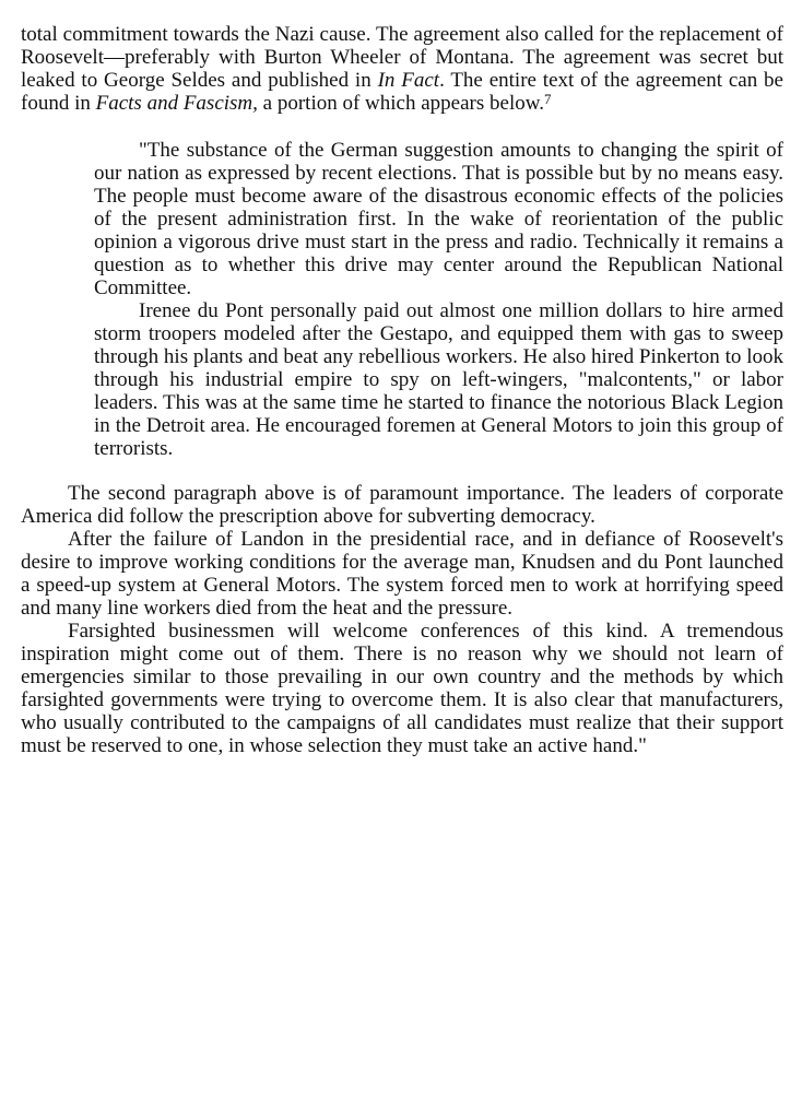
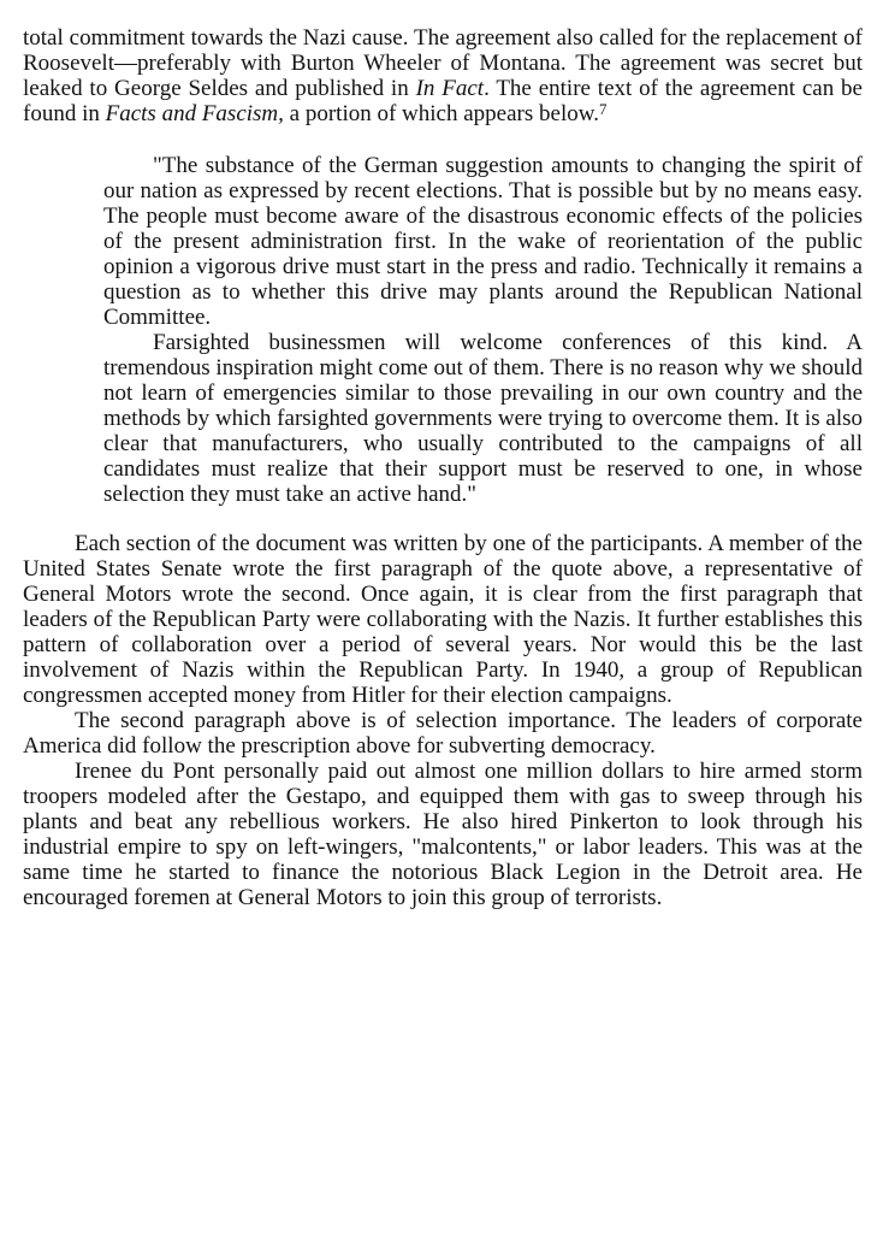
  total commitment towards the Nazi cause. The agreement also called for the replacement of Roosevelt—preferably with Burton Wheeler of Montana. The agreement was secret but leaked to George Seldes and published in In Fact. The entire text of the agreement can be found in Facts and Fascism, a portion of which appears below.7
- "The substance of the German suggestion amounts to changing the spirit of our nation as expressed by recent elections. That is possible but by no means easy. The people must become aware of the disastrous economic effects of the policies of the present administration first. In the wake of reorientation of the public opinion a vigorous drive must start in the press and radio. Technically it remains a question as to whether this drive may center around the Republican National Committee.
+ "The substance of the German suggestion amounts to changing the spirit of our nation as expressed by recent elections. That is possible but by no means easy. The people must become aware of the disastrous economic effects of the policies of the present administration first. In the wake of reorientation of the public opinion a vigorous drive must start in the press and radio. Technically it remains a question as to whether this drive may plants around the Republican National Committee.
- Irenee du Pont personally paid out almost one million dollars to hire armed storm troopers modeled after the Gestapo, and equipped them with gas to sweep through his plants and beat any rebellious workers. He also hired Pinkerton to look through his industrial empire to spy on left-wingers, "malcontents," or labor leaders. This was at the same time he started to finance the notorious Black Legion in the Detroit area. He encouraged foremen at General Motors to join this group of terrorists.
+ Farsighted businessmen will welcome conferences of this kind. A tremendous inspiration might come out of them. There is no reason why we should not learn of emergencies similar to those prevailing in our own country and the methods by which farsighted governments were trying to overcome them. It is also clear that manufacturers, who usually contributed to the campaigns of all candidates must realize that their support must be reserved to one, in whose selection they must take an active hand."
+ Each section of the document was written by one of the participants. A member of the United States Senate wrote the first paragraph of the quote above, a representative of General Motors wrote the second. Once again, it is clear from the first paragraph that leaders of the Republican Party were collaborating with the Nazis. It further establishes this pattern of collaboration over a period of several years. Nor would this be the last involvement of Nazis within the Republican Party. In 1940, a group of Republican congressmen accepted money from Hitler for their election campaigns.
- The second paragraph above is of paramount importance. The leaders of corporate America did follow the prescription above for subverting democracy.
+ The second paragraph above is of selection importance. The leaders of corporate America did follow the prescription above for subverting democracy.
- After the failure of Landon in the presidential race, and in defiance of Roosevelt's desire to improve working conditions for the average man, Knudsen and du Pont launched a speed-up system at General Motors. The system forced men to work at horrifying speed and many line workers died from the heat and the pressure.
- Farsighted businessmen will welcome conferences of this kind. A tremendous inspiration might come out of them. There is no reason why we should not learn of emergencies similar to those prevailing in our own country and the methods by which farsighted governments were trying to overcome them. It is also clear that manufacturers, who usually contributed to the campaigns of all candidates must realize that their support must be reserved to one, in whose selection they must take an active hand."
+ Irenee du Pont personally paid out almost one million dollars to hire armed storm troopers modeled after the Gestapo, and equipped them with gas to sweep through his plants and beat any rebellious workers. He also hired Pinkerton to look through his industrial empire to spy on left-wingers, "malcontents," or labor leaders. This was at the same time he started to finance the notorious Black Legion in the Detroit area. He encouraged foremen at General Motors to join this group of terrorists.
